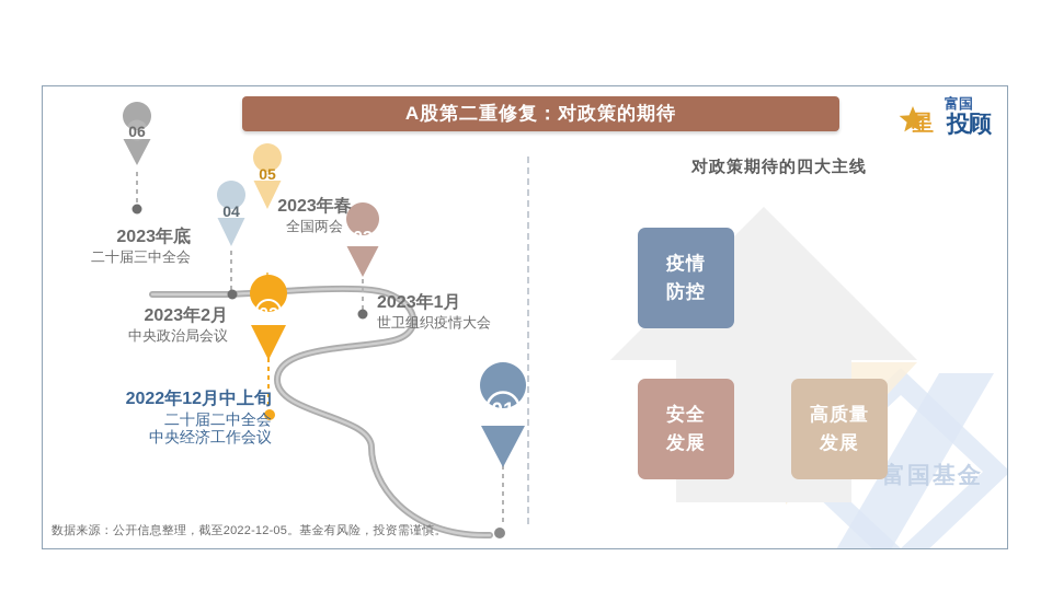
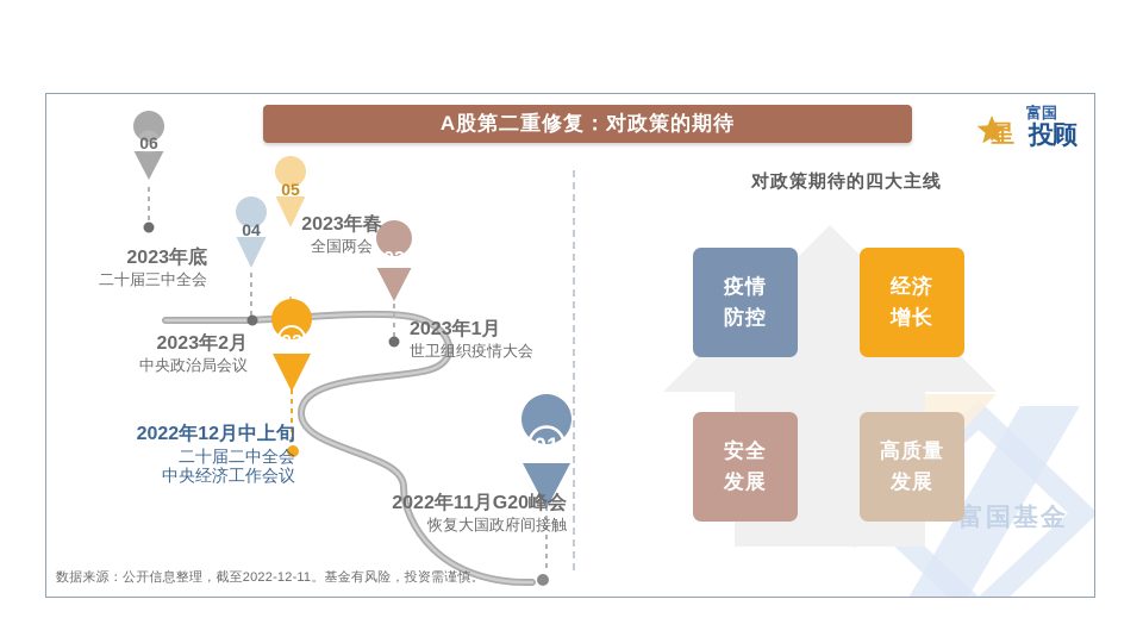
  富国基金
  06
  04
  05
  03
  02
  01
  A股第二重修复：对政策的期待
  富国
  星
  投顾
  2023年底
  二十届三中全会
  2023年春
  全国两会
  2023年2月
  中央政治局会议
  2023年1月
  世卫组织疫情大会
  2022年12月中上旬
  二十届二中全会
  中央经济工作会议
+ 2022年11月G20峰会
+ 恢复大国政府间接触
  对政策期待的四大主线
  疫情
  防控
+ 经济
+ 增长
  安全
  发展
  高质量
  发展
- 数据来源：公开信息整理，截至2022-12-05。基金有风险，投资需谨慎。
+ 数据来源：公开信息整理，截至2022-12-11。基金有风险，投资需谨慎。
